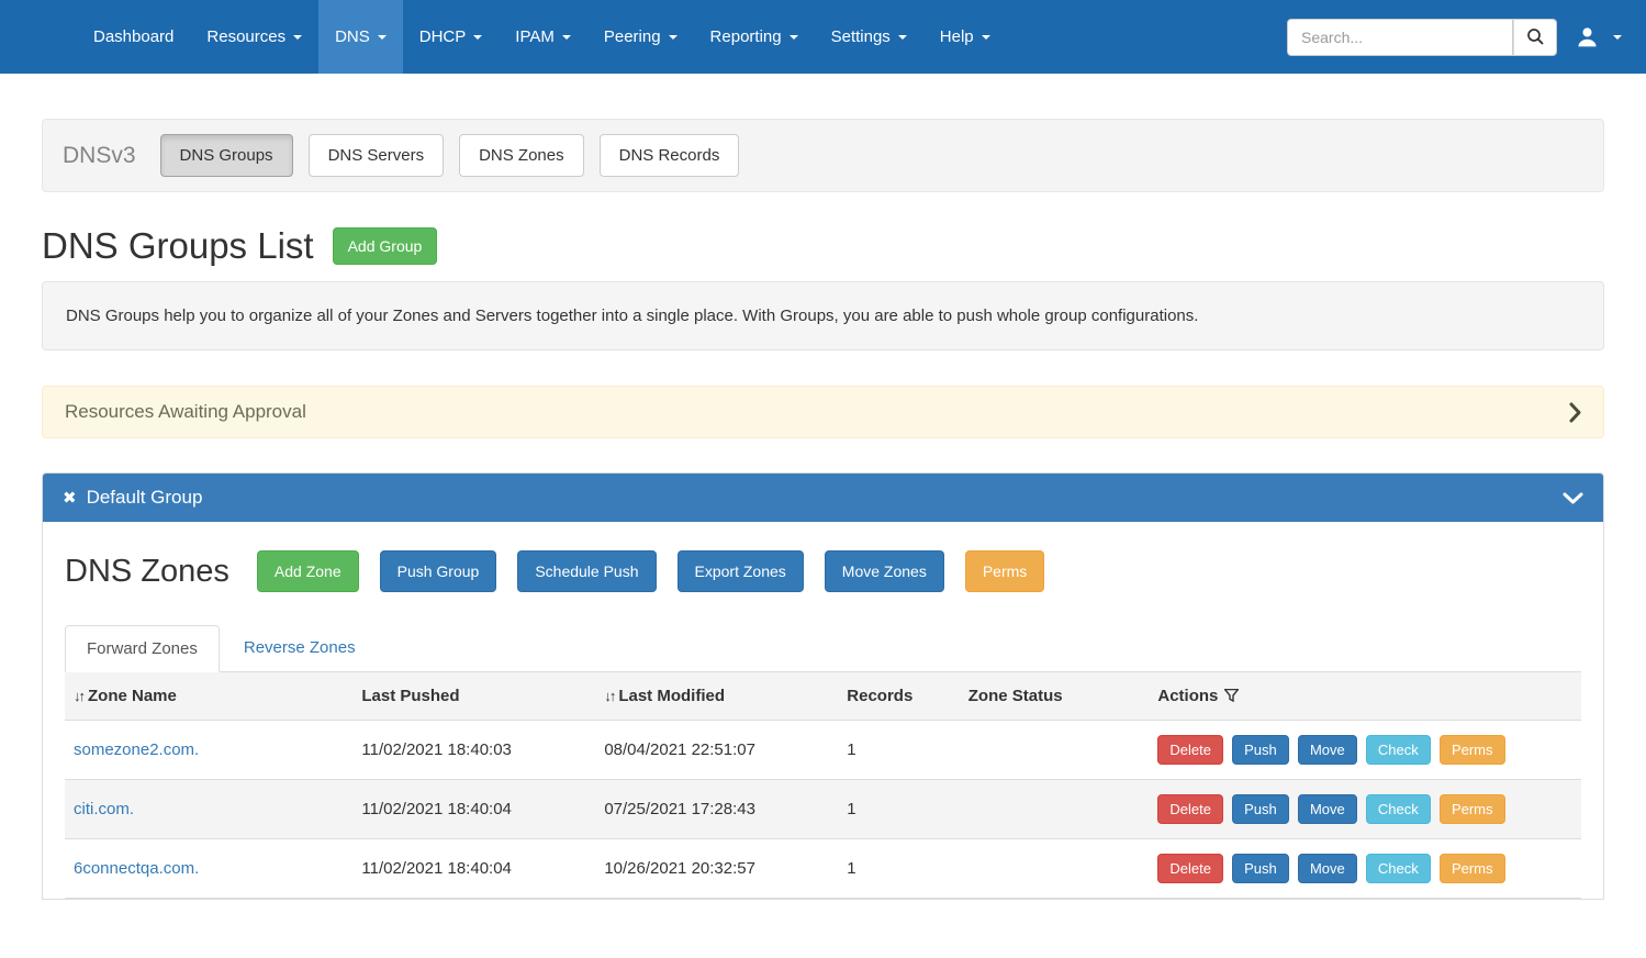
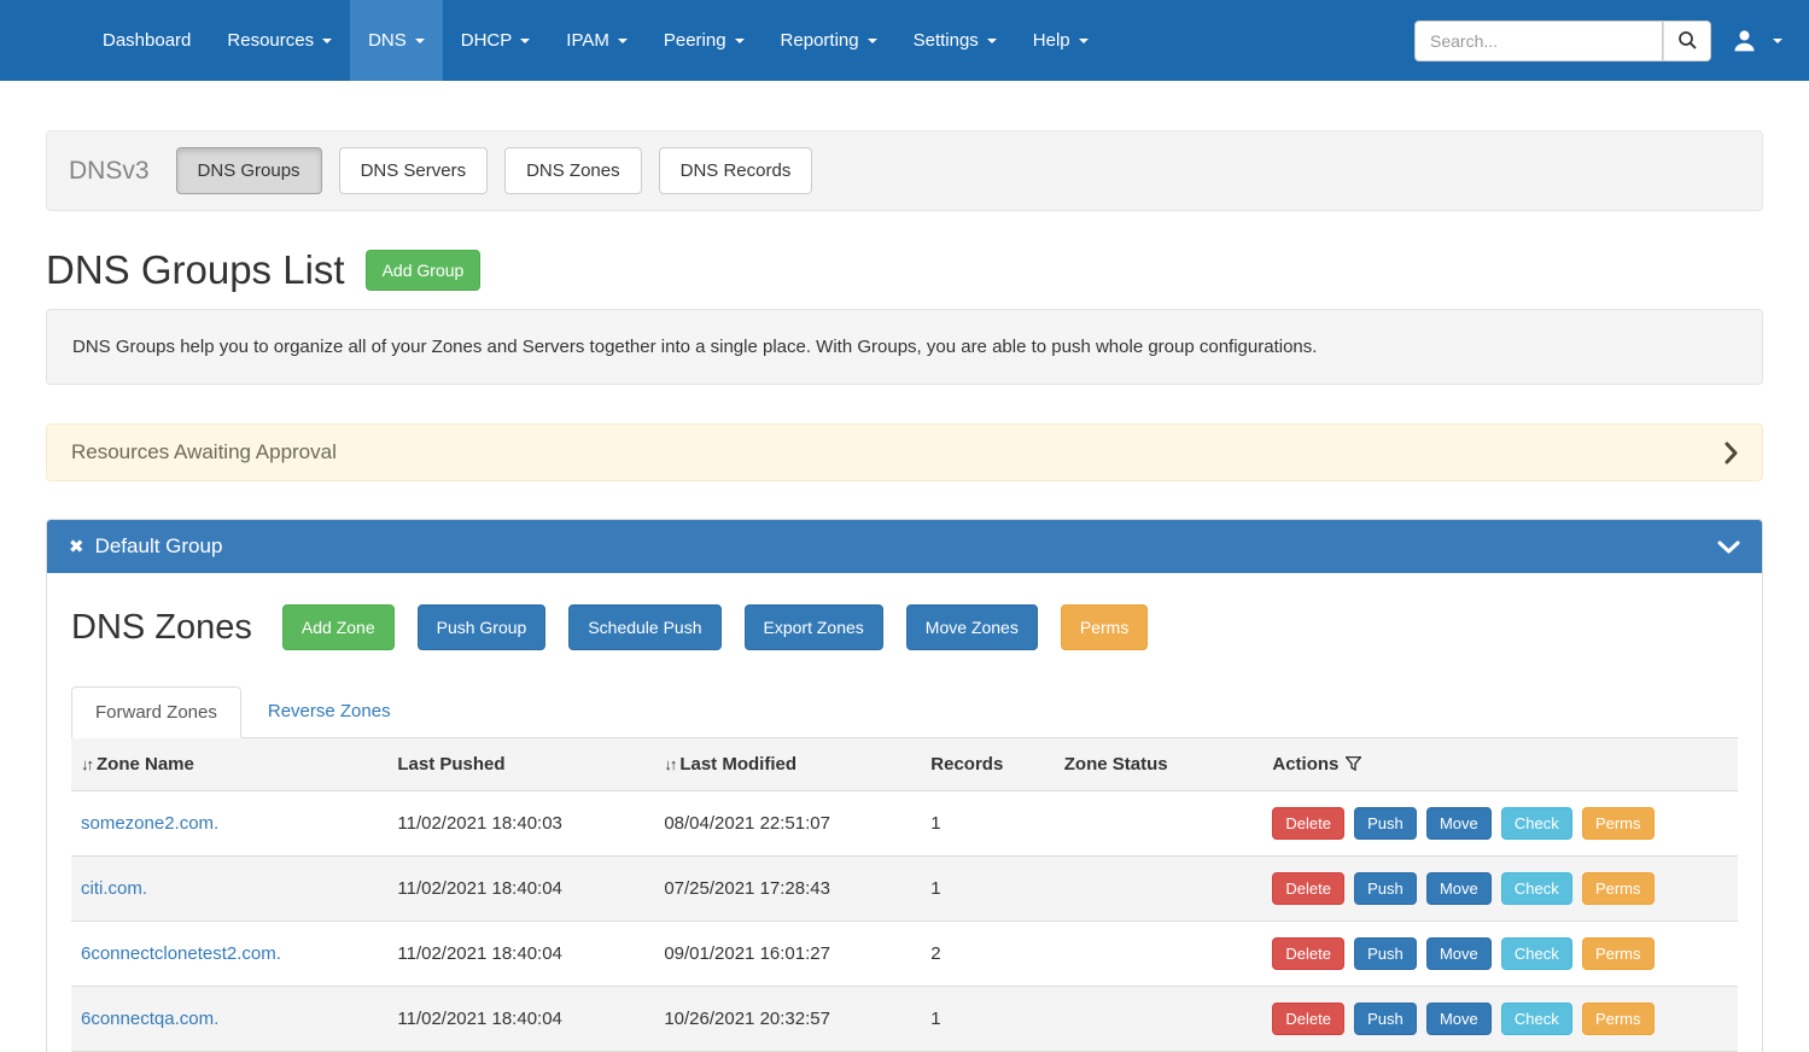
  Dashboard
  Resources
  DNS
  DHCP
  IPAM
  Peering
  Reporting
  Settings
  Help
  Search...
  DNSv3
  DNS Groups
  DNS Servers
  DNS Zones
  DNS Records
  DNS Groups List
  Add Group
  DNS Groups help you to organize all of your Zones and Servers together into a single place. With Groups, you are able to push whole group configurations.
  Resources Awaiting Approval
  ✖
  Default Group
  DNS Zones
  Add Zone
  Push Group
  Schedule Push
  Export Zones
  Move Zones
  Perms
  Forward Zones
  Reverse Zones
  ↓↑ Zone Name	Last Pushed	↓↑ Last Modified	Records	Zone Status	Actions
  somezone2.com.	11/02/2021 18:40:03	08/04/2021 22:51:07	1		Delete Push Move Check Perms
  citi.com.	11/02/2021 18:40:04	07/25/2021 17:28:43	1		Delete Push Move Check Perms
+ 6connectclonetest2.com.	11/02/2021 18:40:04	09/01/2021 16:01:27	2		Delete Push Move Check Perms
  6connectqa.com.	11/02/2021 18:40:04	10/26/2021 20:32:57	1		Delete Push Move Check Perms
